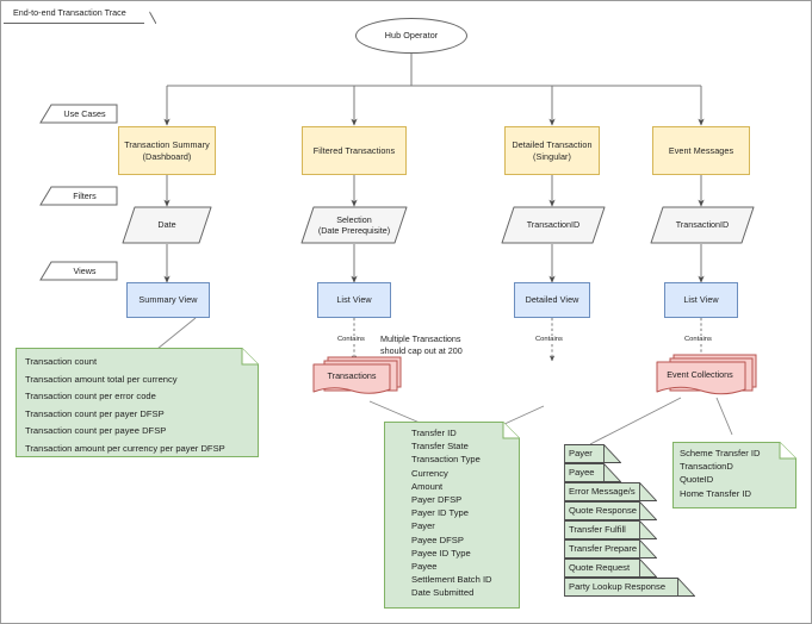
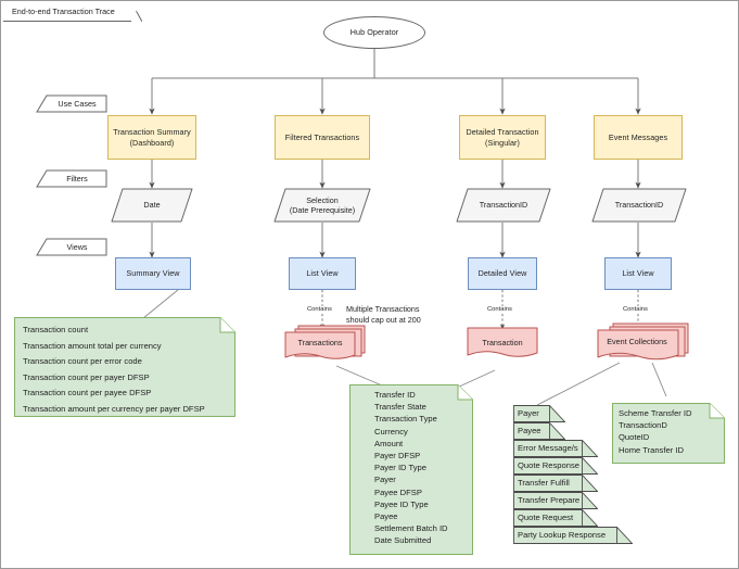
  End-to-end Transaction Trace
  Use Cases
  Filters
  Views
  Hub Operator
  Transaction Summary
  (Dashboard)
  Filtered Transactions
  Detailed Transaction
  (Singular)
  Event Messages
  Date
  Selection
  (Date Prerequisite)
  TransactionID
  TransactionID
  Summary View
  List View
  Detailed View
  List View
  Multiple Transactions
  should cap out at 200
  Transactions
+ Transaction
  Event Collections
  Transaction count
  Transaction amount total per currency
  Transaction count per error code
  Transaction count per payer DFSP
  Transaction count per payee DFSP
  Transaction amount per currency per payer DFSP
  Transfer ID
  Transfer State
  Transaction Type
  Currency
  Amount
  Payer DFSP
  Payer ID Type
  Payer
  Payee DFSP
  Payee ID Type
  Payee
  Settlement Batch ID
  Date Submitted
  Scheme Transfer ID
  TransactionD
  QuoteID
  Home Transfer ID
  Payer
  Payee
  Error Message/s
  Quote Response
  Transfer Fulfill
  Transfer Prepare
  Quote Request
  Party Lookup Response
